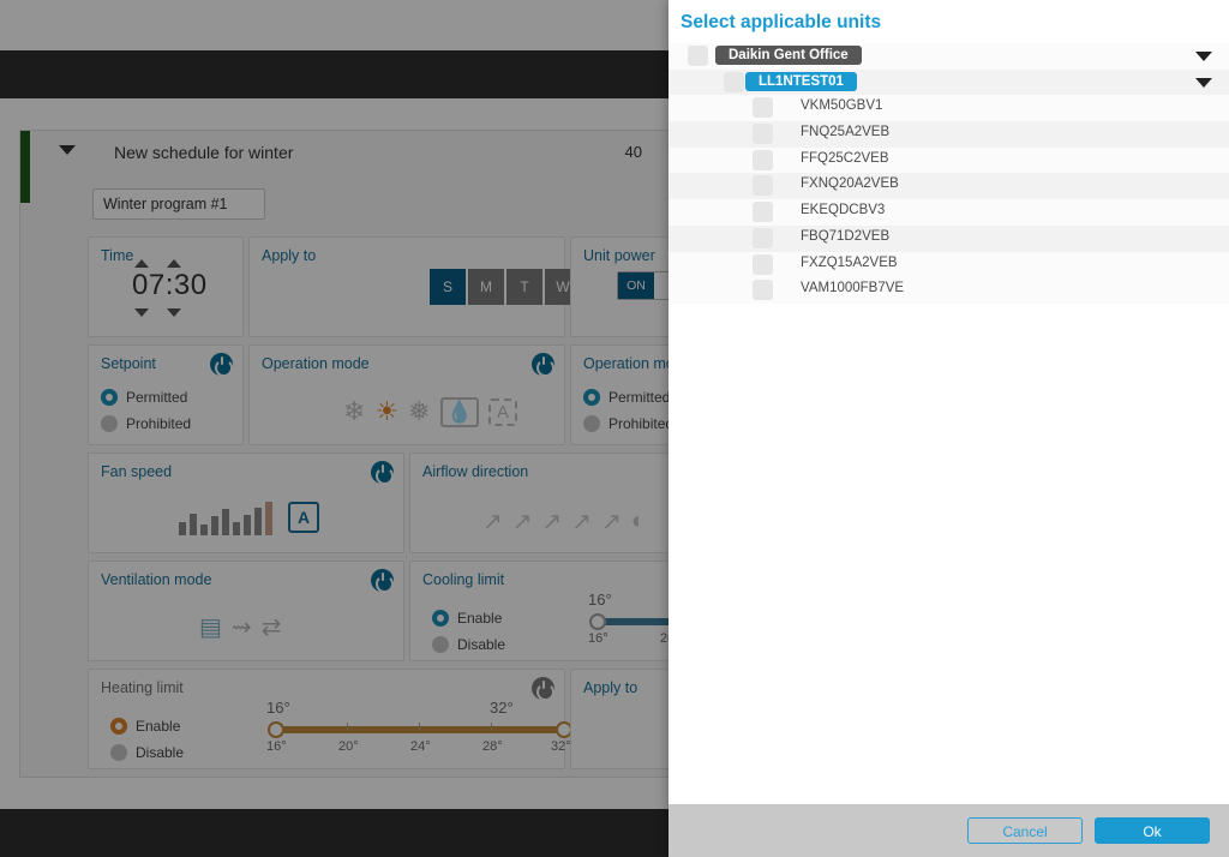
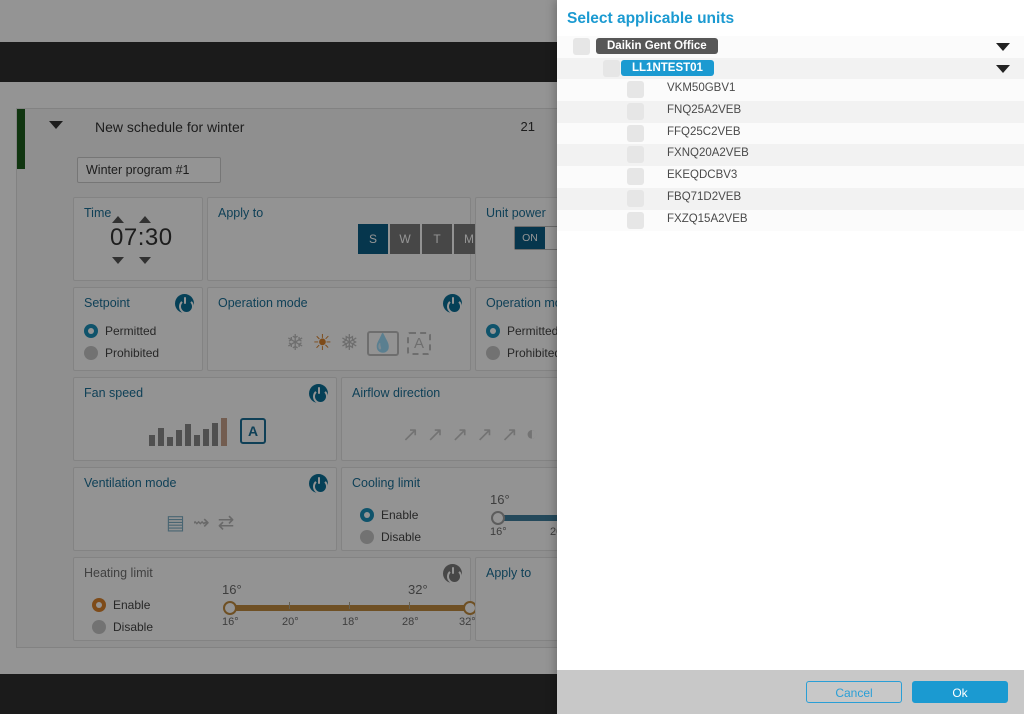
  New schedule for winter
- 40
+ 21
  Winter program #1
  Time
  07:30
  Apply to
  S
- M
+ W
  T
- W
+ M
  Unit power
  ON
  Setpoint
  Permitted
  Prohibited
  Operation mode
  ❄
  ☀
  ❅
  💧
  A
  Operation m
  Permitted
  Prohibite
  Fan speed
  A
  Airflow direction
  ↗
  ↗
  ↗
  ↗
  ↗
  ◐
  Ventilation mode
  ▤
  ⇝
  ⇄
  Cooling limit
  Enable
  Disable
  16°
  16°
  Heating limit
  Enable
  Disable
  16°
  32°
  16°
  20°
- 24°
+ 18°
  28°
  32°
  Apply to
  Select applicable units
  Daikin Gent Office
  LL1NTEST01
  VKM50GBV1
  FNQ25A2VEB
  FFQ25C2VEB
  FXNQ20A2VEB
  EKEQDCBV3
  FBQ71D2VEB
  FXZQ15A2VEB
- VAM1000FB7VE
  Cancel
  Ok
